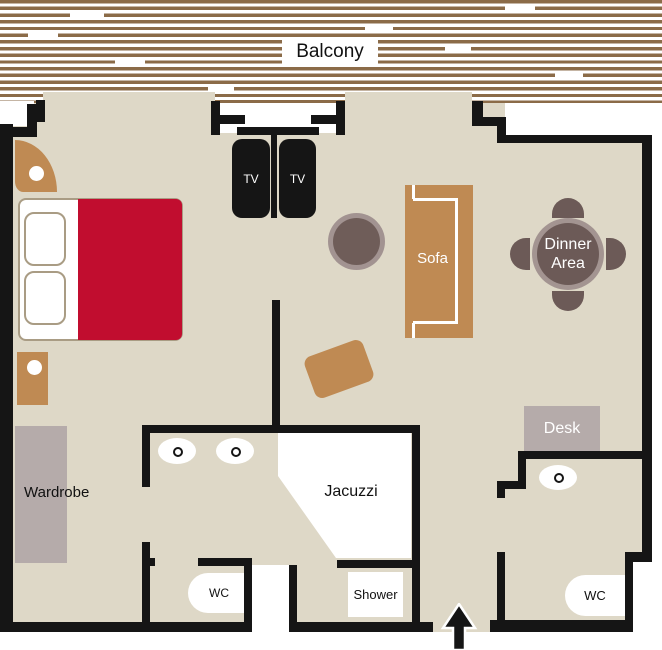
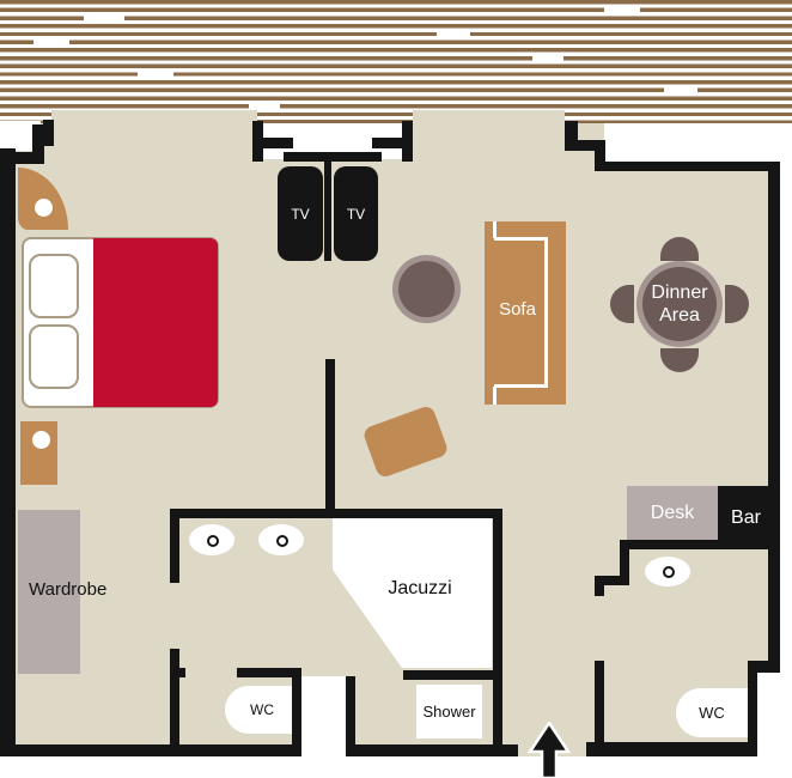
- Balcony
  Wardrobe
  TV
  TV
  Sofa
  Dinner Area
  Desk
+ Bar
  Jacuzzi
  Shower
  WC
  WC
